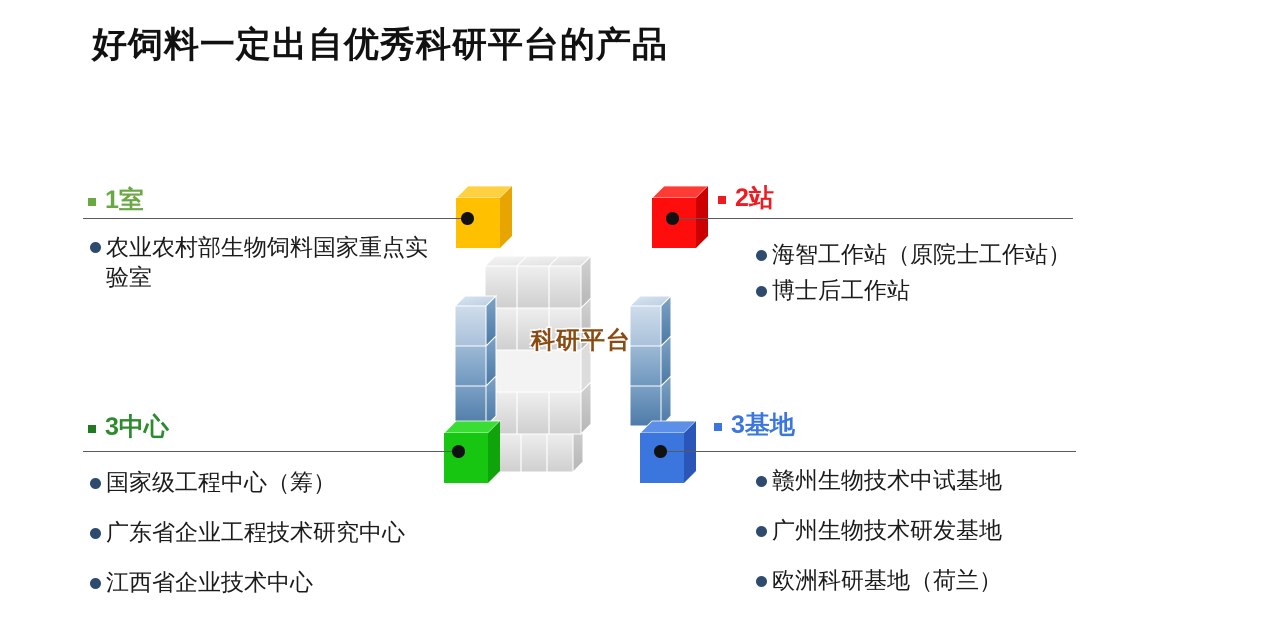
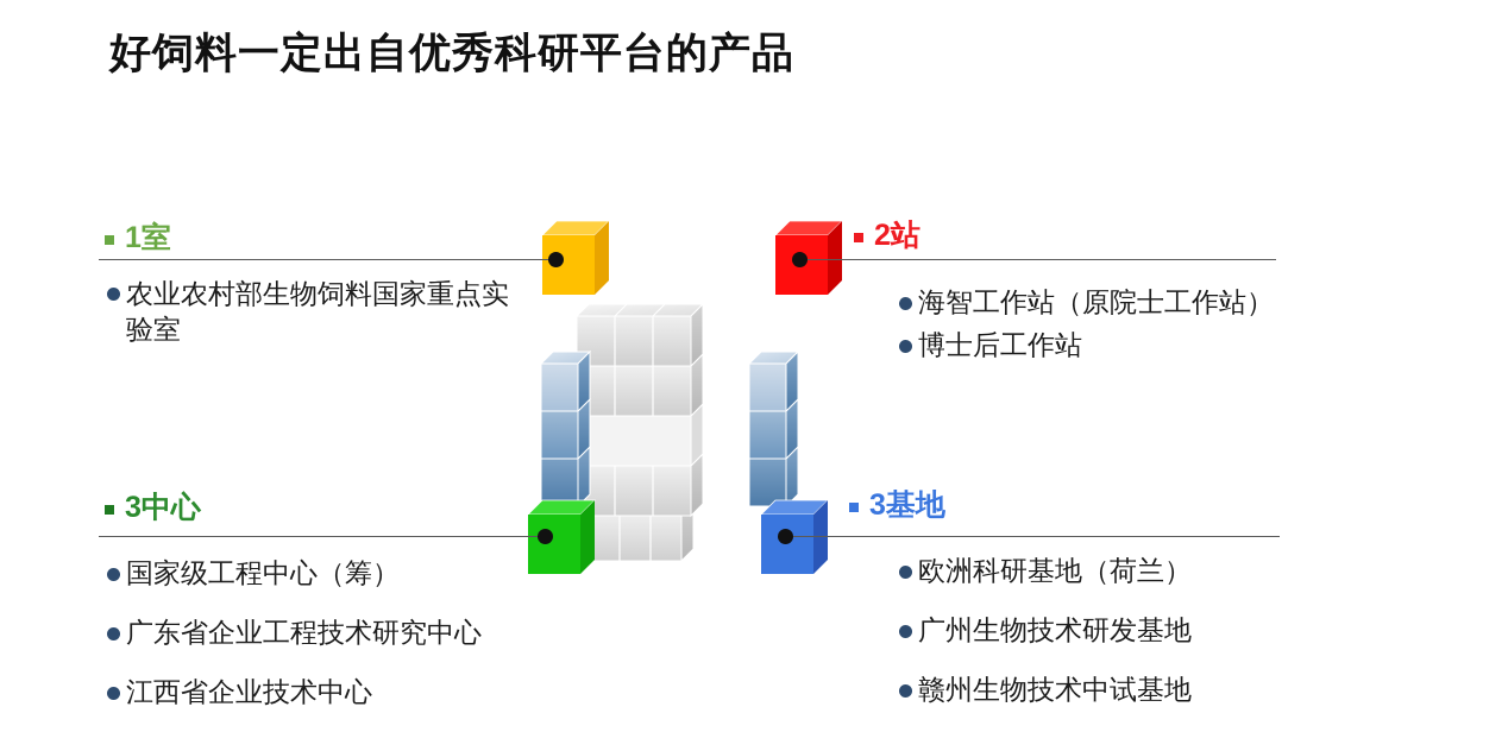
  好饲料一定出自优秀科研平台的产品
- 科研平台
  1室
  农业农村部生物饲料国家重点实验室
  2站
  海智工作站（原院士工作站）
  博士后工作站
  3中心
  国家级工程中心（筹）
  广东省企业工程技术研究中心
  江西省企业技术中心
  3基地
- 赣州生物技术中试基地
+ 欧洲科研基地（荷兰）
  广州生物技术研发基地
- 欧洲科研基地（荷兰）
+ 赣州生物技术中试基地
